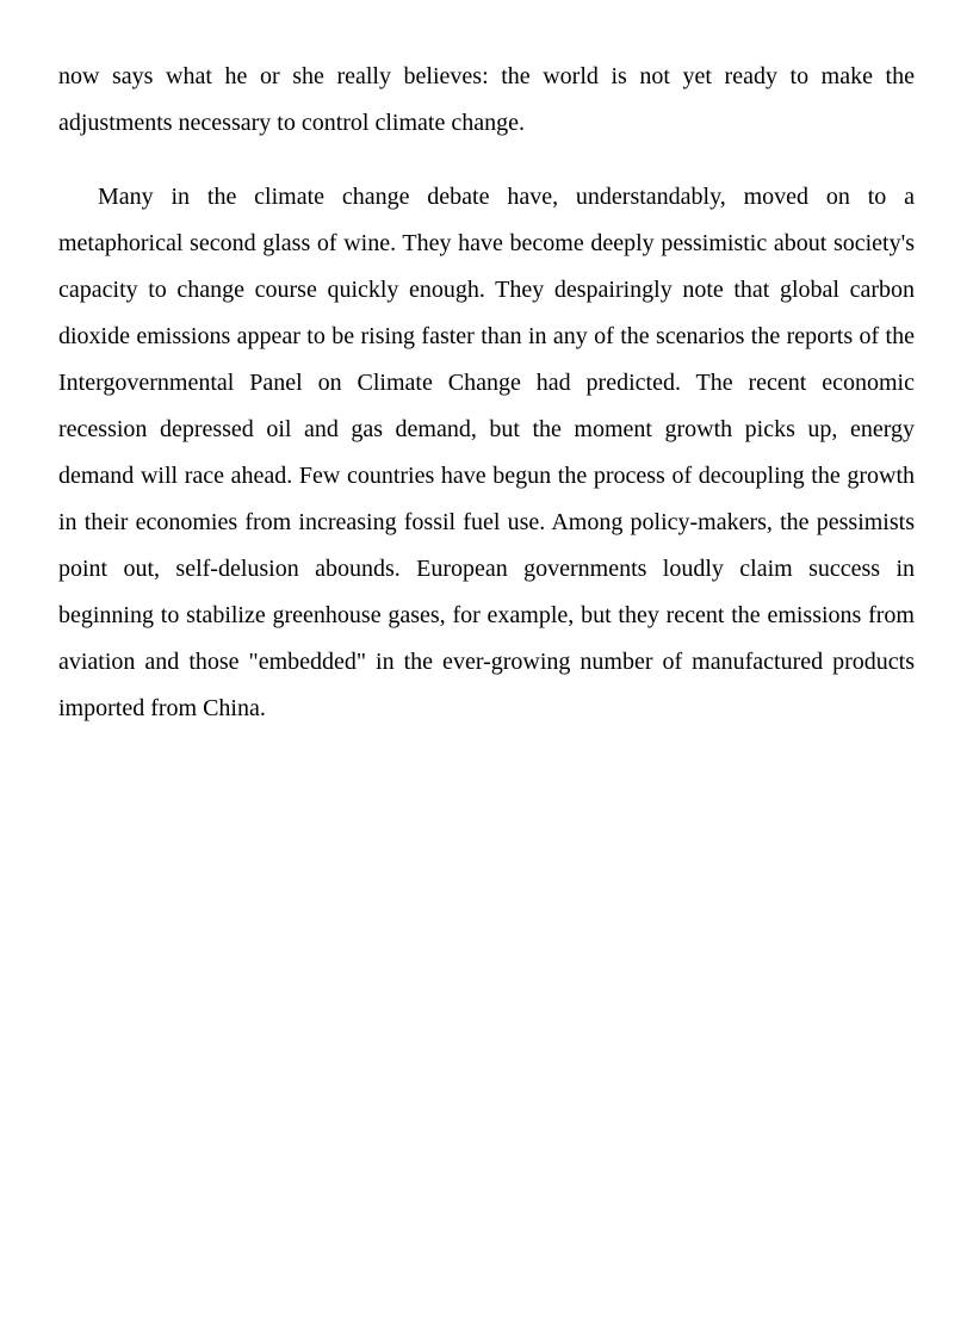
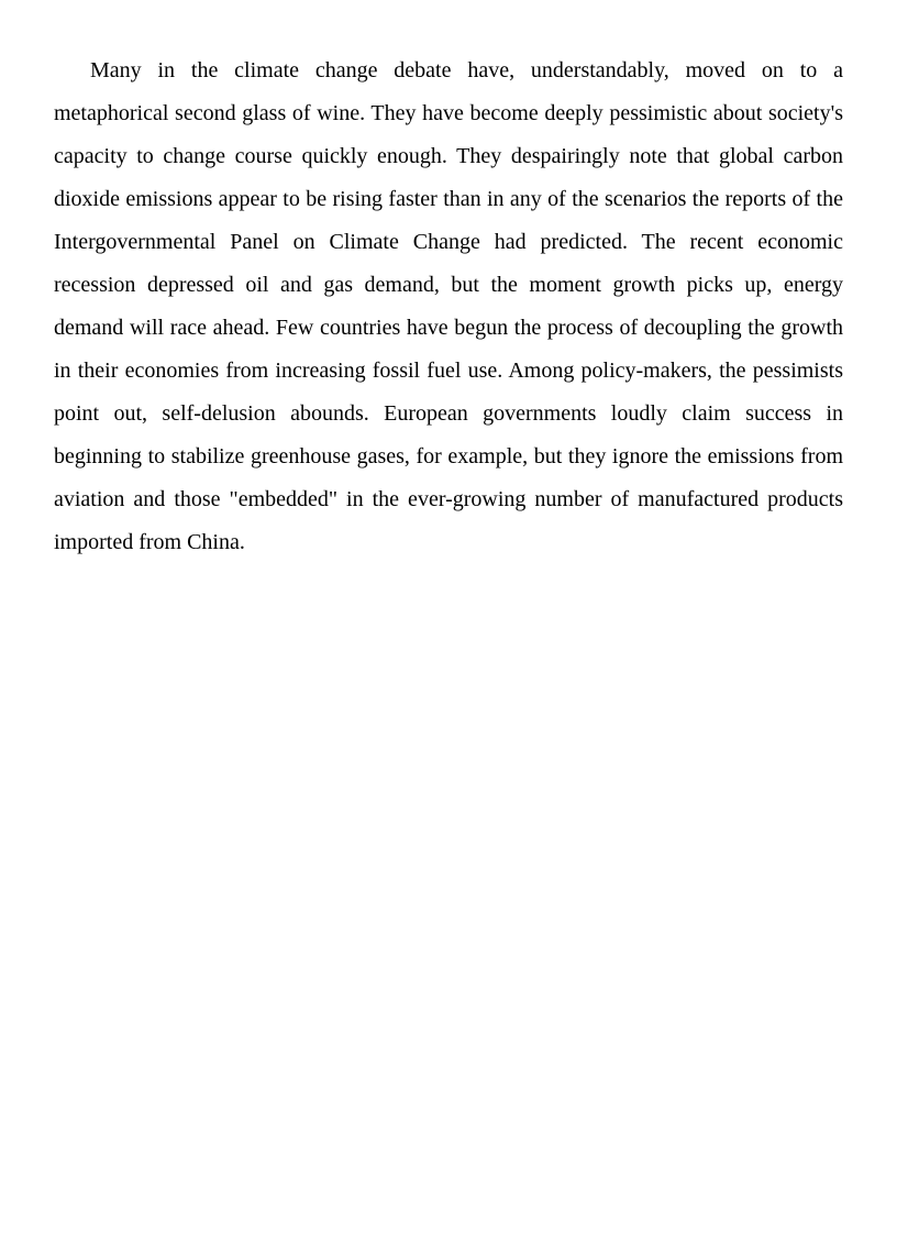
- now says what he or she really believes: the world is not yet ready to make the adjustments necessary to control climate change.
- Many in the climate change debate have, understandably, moved on to a metaphorical second glass of wine. They have become deeply pessimistic about society's capacity to change course quickly enough. They despairingly note that global carbon dioxide emissions appear to be rising faster than in any of the scenarios the reports of the Intergovernmental Panel on Climate Change had predicted. The recent economic recession depressed oil and gas demand, but the moment growth picks up, energy demand will race ahead. Few countries have begun the process of decoupling the growth in their economies from increasing fossil fuel use. Among policy-makers, the pessimists point out, self-delusion abounds. European governments loudly claim success in beginning to stabilize greenhouse gases, for example, but they recent the emissions from aviation and those "embedded" in the ever-growing number of manufactured products imported from China.
+ Many in the climate change debate have, understandably, moved on to a metaphorical second glass of wine. They have become deeply pessimistic about society's capacity to change course quickly enough. They despairingly note that global carbon dioxide emissions appear to be rising faster than in any of the scenarios the reports of the Intergovernmental Panel on Climate Change had predicted. The recent economic recession depressed oil and gas demand, but the moment growth picks up, energy demand will race ahead. Few countries have begun the process of decoupling the growth in their economies from increasing fossil fuel use. Among policy-makers, the pessimists point out, self-delusion abounds. European governments loudly claim success in beginning to stabilize greenhouse gases, for example, but they ignore the emissions from aviation and those "embedded" in the ever-growing number of manufactured products imported from China.
